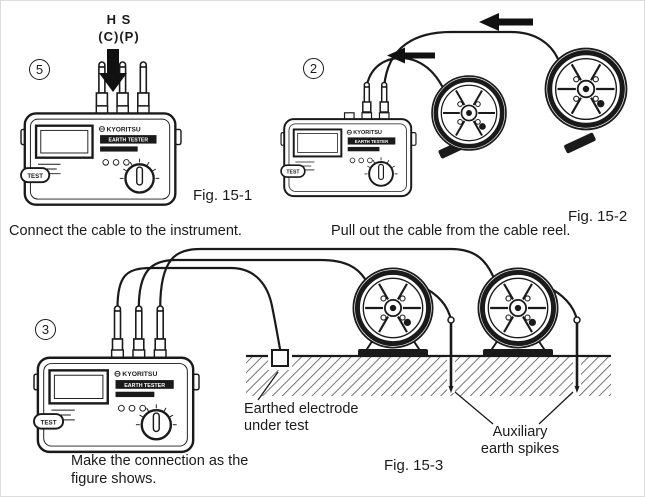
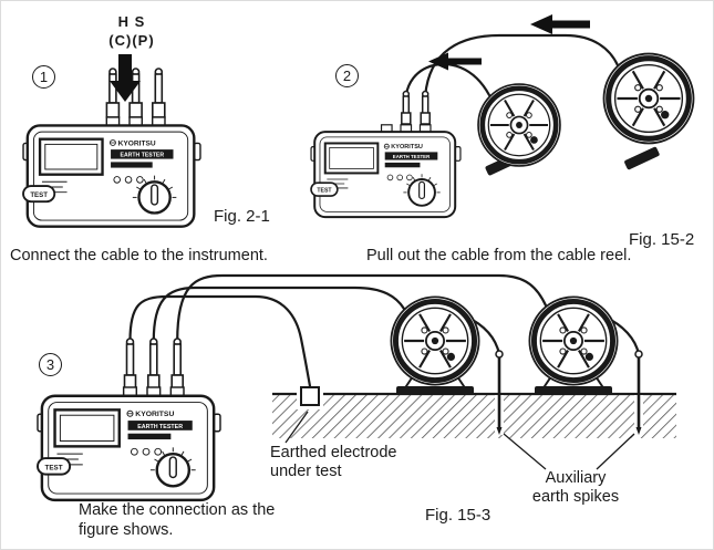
- 5
+ 1
  H S
  (C)(P)
- Fig. 15-1
+ Fig. 2-1
  Connect the cable to the instrument.
  2
  Fig. 15-2
  Pull out the cable from the cable reel.
  3
  Earthed electrode
  under test
  Auxiliary
  earth spikes
  Fig. 15-3
  Make the connection as the
  figure shows.
